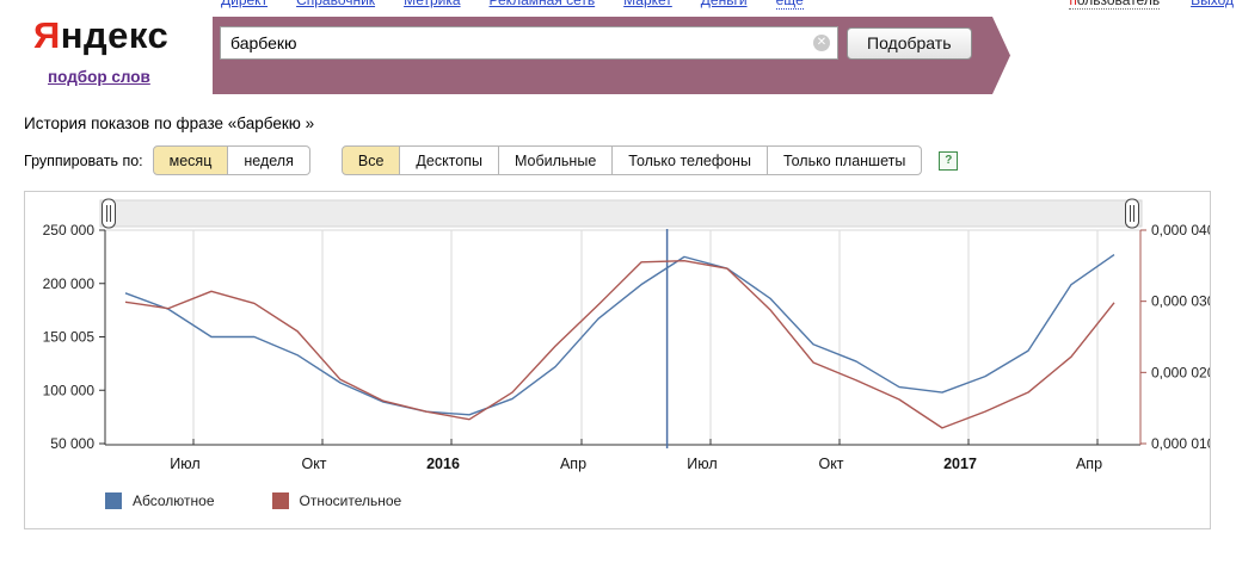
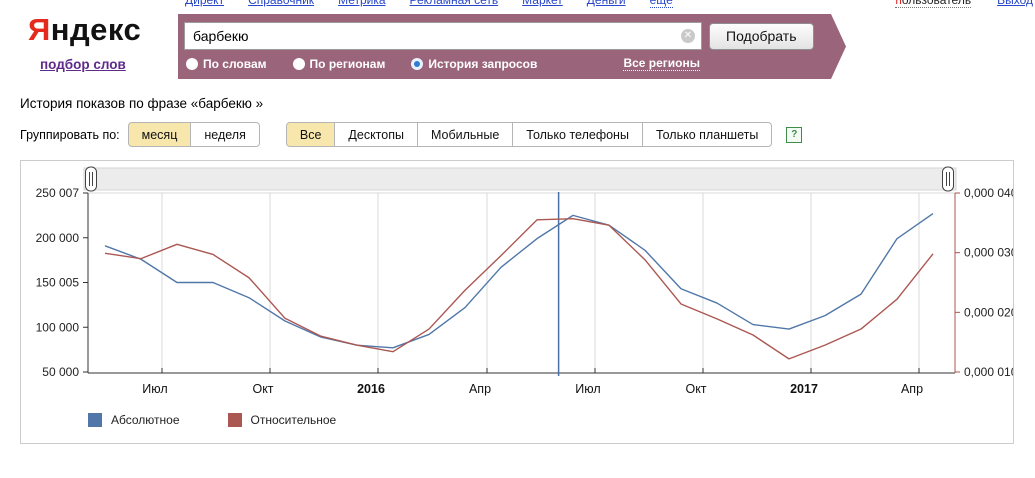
  Директ
  Справочник
  Метрика
  Рекламная сеть
  Маркет
  Деньги
  ещё
  пользователь
  Выход
  Яндекс
  подбор слов
  барбекю
  ✕
  Подобрать
+ По словам
+ По регионам
+ История запросов
+ Все регионы
  История показов по фразе «барбекю »
  Группировать по:
  месяц
  неделя
  Все
  Десктопы
  Мобильные
  Только телефоны
  Только планшеты
  ?
- 250 000
+ 250 007
  200 000
  150 005
  100 000
  50 000
  0,000 04
  0,000 03
  0,000 02
  0,000 01
  Июл
  Окт
  2016
  Апр
  Июл
  Окт
  2017
  Апр
  Абсолютное
  Относительное
